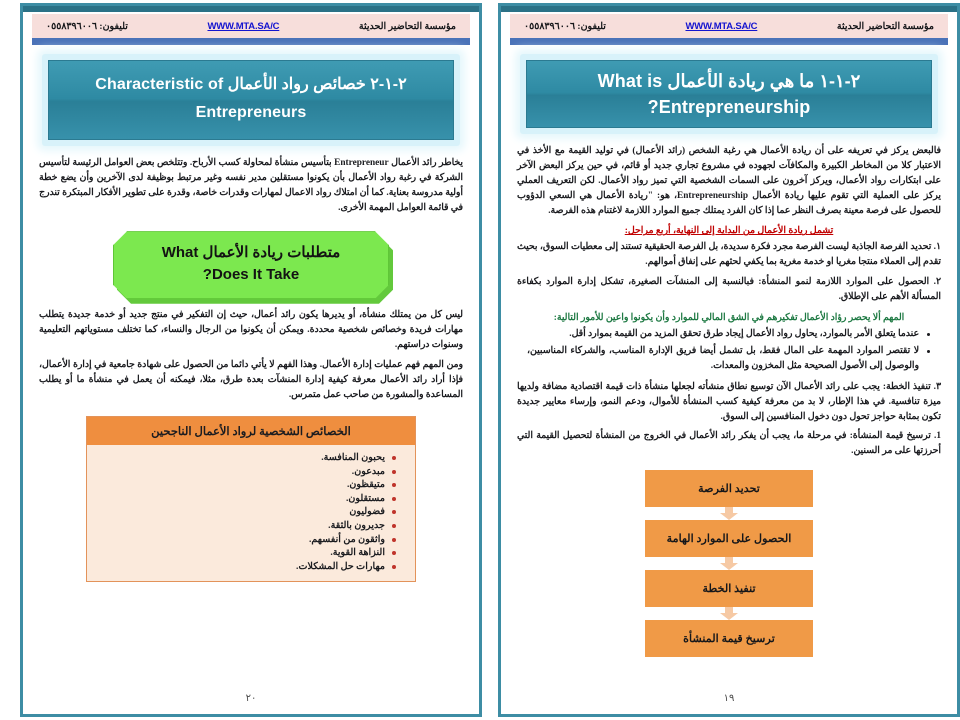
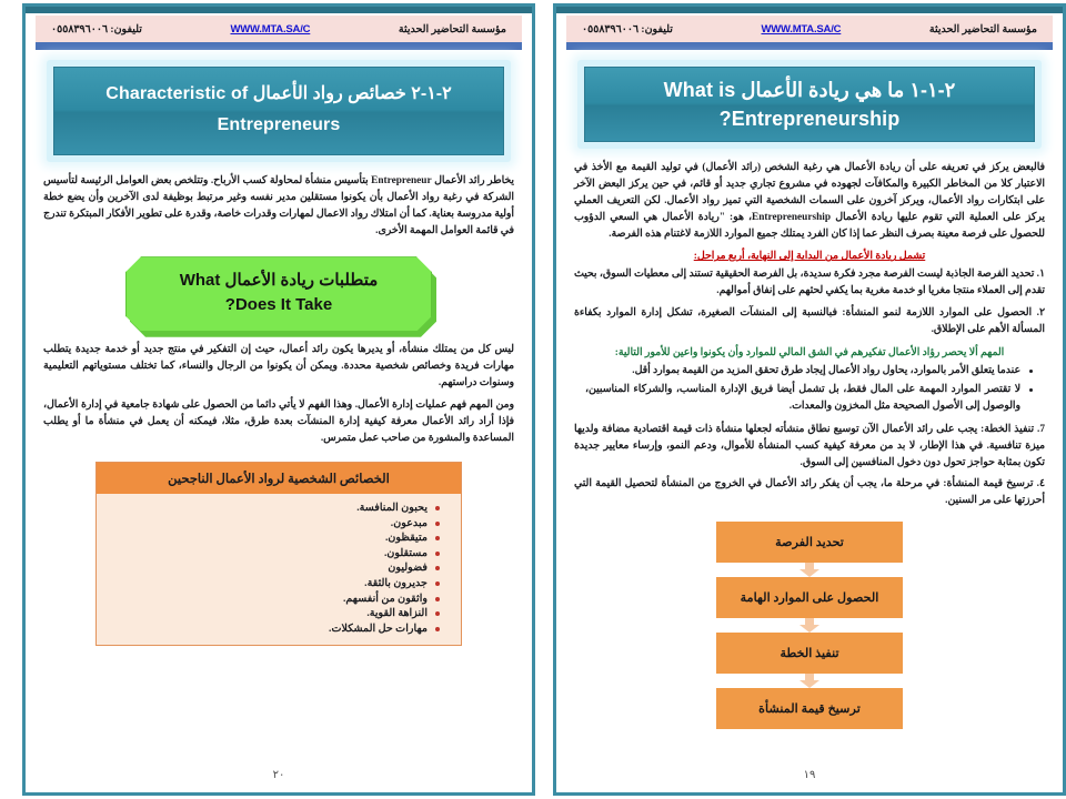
  مؤسسة التحاضير الحديثة
  WWW.MTA.SA/C
  تليفون: ٠٥٥٨٣٩٦٠٠٦
  ٢-١-١ ما هي ريادة الأعمال What is Entrepreneurship?
  فالبعض يركز في تعريفه على أن ريادة الأعمال هي رغبة الشخص (رائد الأعمال) في توليد القيمة مع الأخذ في الاعتبار كلا من المخاطر الكبيرة والمكافآت لجهوده في مشروع تجاري جديد أو قائم، في حين يركز البعض الآخر على ابتكارات رواد الأعمال، ويركز آخرون على السمات الشخصية التي تميز رواد الأعمال. لكن التعريف العملي يركز على العملية التي تقوم عليها ريادة الأعمال Entrepreneurship، هو: "ريادة الأعمال هي السعي الدؤوب للحصول على فرصة معينة بصرف النظر عما إذا كان الفرد يمتلك جميع الموارد اللازمة لاغتنام هذه الفرصة.
  تشمل ريادة الأعمال من البداية إلى النهاية، أربع مراحل:
  ١. تحديد الفرصة الجاذبة ليست الفرصة مجرد فكرة سديدة، بل الفرصة الحقيقية تستند إلى معطيات السوق، بحيث تقدم إلى العملاء منتجا مغريا او خدمة مغرية بما يكفي لحثهم على إنفاق أموالهم.
  ٢. الحصول على الموارد اللازمة لنمو المنشأة: فبالنسبة إلى المنشآت الصغيرة، تشكل إدارة الموارد بكفاءة المسألة الأهم على الإطلاق.
  المهم ألا يحصر رؤاد الأعمال تفكيرهم في الشق المالي للموارد وأن يكونوا واعين للأمور التالية:
  عندما يتعلق الأمر بالموارد، يحاول رواد الأعمال إيجاد طرق تحقق المزيد من القيمة بموارد أقل.
  لا تقتصر الموارد المهمة على المال فقط، بل تشمل أيضا فريق الإدارة المناسب، والشركاء المناسبين، والوصول إلى الأصول الصحيحة مثل المخزون والمعدات.
- ٣. تنفيذ الخطة: يجب على رائد الأعمال الآن توسيع نطاق منشأته لجعلها منشأة ذات قيمة اقتصادية مضافة ولديها ميزة تنافسية. في هذا الإطار، لا بد من معرفة كيفية كسب المنشأة للأموال، ودعم النمو، وإرساء معايير جديدة تكون بمثابة حواجز تحول دون دخول المنافسين إلى السوق.
+ 7. تنفيذ الخطة: يجب على رائد الأعمال الآن توسيع نطاق منشأته لجعلها منشأة ذات قيمة اقتصادية مضافة ولديها ميزة تنافسية. في هذا الإطار، لا بد من معرفة كيفية كسب المنشأة للأموال، ودعم النمو، وإرساء معايير جديدة تكون بمثابة حواجز تحول دون دخول المنافسين إلى السوق.
- 1. ترسيخ قيمة المنشأة: في مرحلة ما، يجب أن يفكر رائد الأعمال في الخروج من المنشأة لتحصيل القيمة التي أحرزتها على مر السنين.
+ ٤. ترسيخ قيمة المنشأة: في مرحلة ما، يجب أن يفكر رائد الأعمال في الخروج من المنشأة لتحصيل القيمة التي أحرزتها على مر السنين.
  تحديد الفرصة
  الحصول على الموارد الهامة
  تنفيذ الخطة
  ترسيخ قيمة المنشأة
  ١٩
  مؤسسة التحاضير الحديثة
  WWW.MTA.SA/C
  تليفون: ٠٥٥٨٣٩٦٠٠٦
  ٢-١-٢ خصائص رواد الأعمال Characteristic of
  Entrepreneurs
  يخاطر رائد الأعمال Entrepreneur بتأسيس منشأة لمحاولة كسب الأرباح. وتتلخص بعض العوامل الرئيسة لتأسيس الشركة في رغبة رواد الأعمال بأن يكونوا مستقلين مدير نفسه وغير مرتبط بوظيفة لدى الآخرين وأن يضع خطة أولية مدروسة بعناية. كما أن امتلاك رواد الاعمال لمهارات وقدرات خاصة، وقدرة على تطوير الأفكار المبتكرة تندرج في قائمة العوامل المهمة الأخرى.
  متطلبات ريادة الأعمال What
  Does It Take?
  ليس كل من يمتلك منشأة، أو يديرها يكون رائد أعمال، حيث إن التفكير في منتج جديد أو خدمة جديدة يتطلب مهارات فريدة وخصائص شخصية محددة. ويمكن أن يكونوا من الرجال والنساء، كما تختلف مستوياتهم التعليمية وسنوات دراستهم.
  ومن المهم فهم عمليات إدارة الأعمال. وهذا الفهم لا يأتي دائما من الحصول على شهادة جامعية في إدارة الأعمال، فإذا أراد رائد الأعمال معرفة كيفية إدارة المنشآت بعدة طرق، مثلا، فيمكنه أن يعمل في منشأة ما أو يطلب المساعدة والمشورة من صاحب عمل متمرس.
  الخصائص الشخصية لرواد الأعمال الناجحين
  يحبون المنافسة.
  مبدعون.
  متيقظون.
  مستقلون.
  فضوليون
  جديرون بالثقة.
  واثقون من أنفسهم.
  النزاهة القوية.
  مهارات حل المشكلات.
  ٢٠
